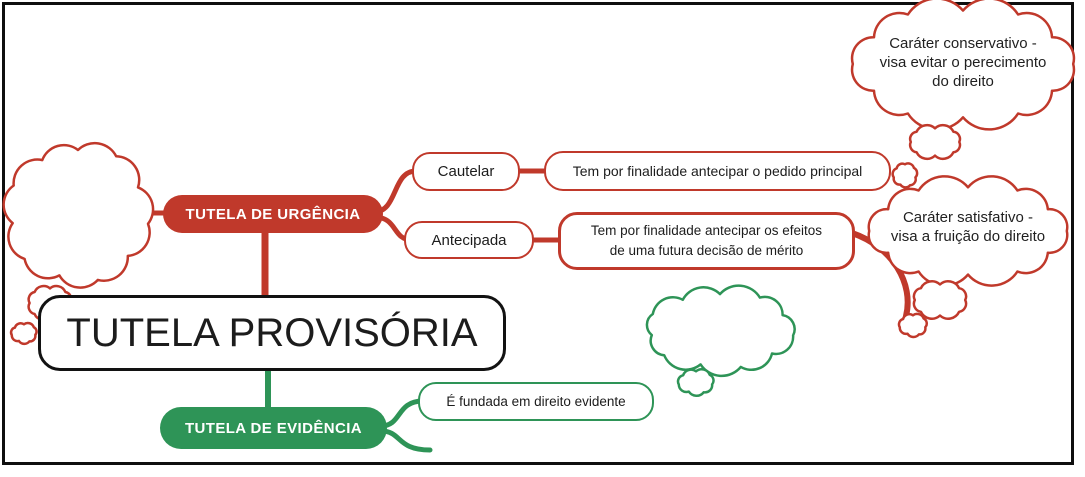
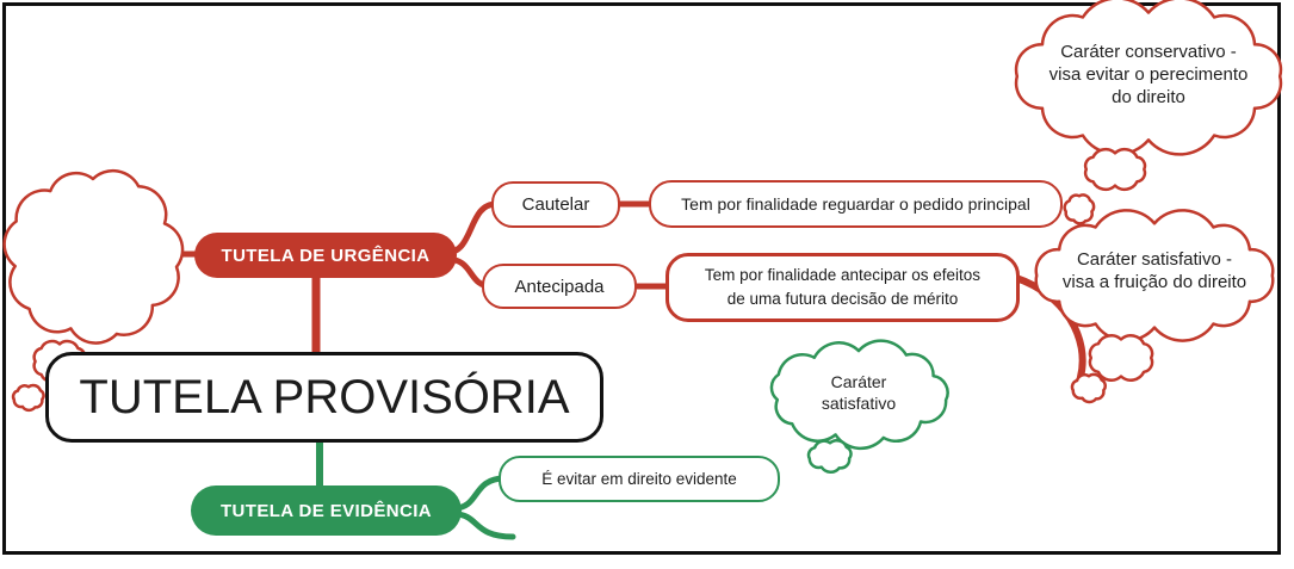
  TUTELA PROVISÓRIA
  TUTELA DE URGÊNCIA
  Cautelar
- Tem por finalidade antecipar o pedido principal
+ Tem por finalidade reguardar o pedido principal
  Antecipada
  Tem por finalidade antecipar os efeitos
  de uma futura decisão de mérito
  TUTELA DE EVIDÊNCIA
- É fundada em direito evidente
+ É evitar em direito evidente
  Caráter conservativo -
  visa evitar o perecimento
  do direito
  Caráter satisfativo -
  visa a fruição do direito
+ Caráter
+ satisfativo
